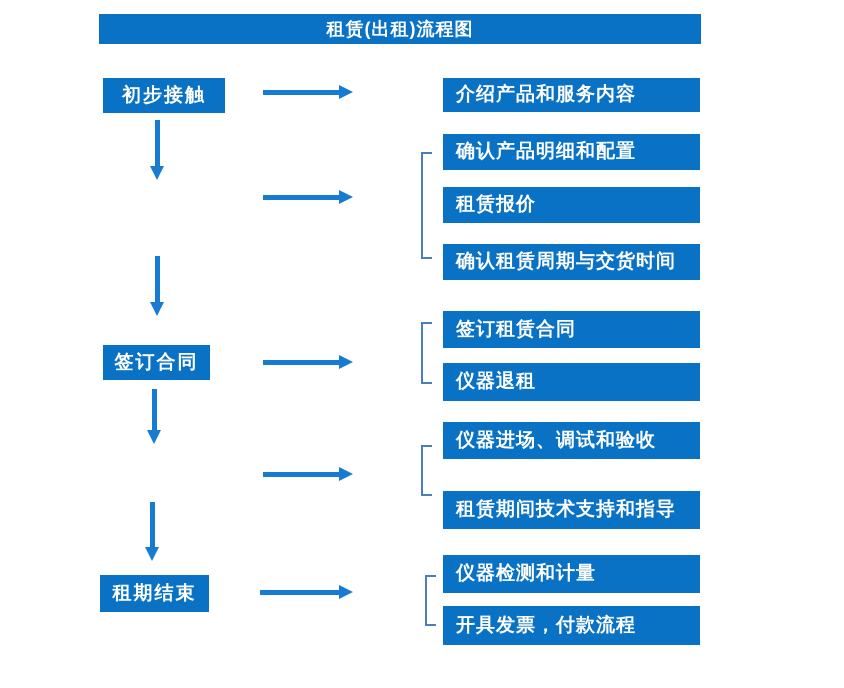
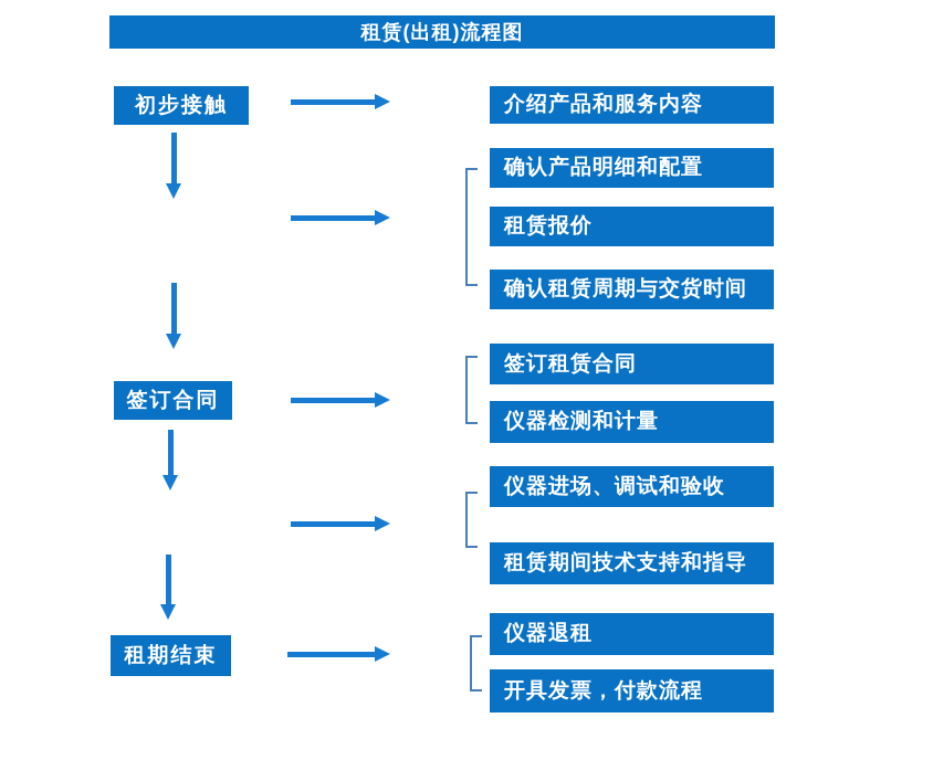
  租赁(出租)流程图
  初步接触
  签订合同
  租期结束
  介绍产品和服务内容
  确认产品明细和配置
  租赁报价
  确认租赁周期与交货时间
  签订租赁合同
- 仪器退租
+ 仪器检测和计量
  仪器进场、调试和验收
  租赁期间技术支持和指导
- 仪器检测和计量
+ 仪器退租
  开具发票，付款流程
